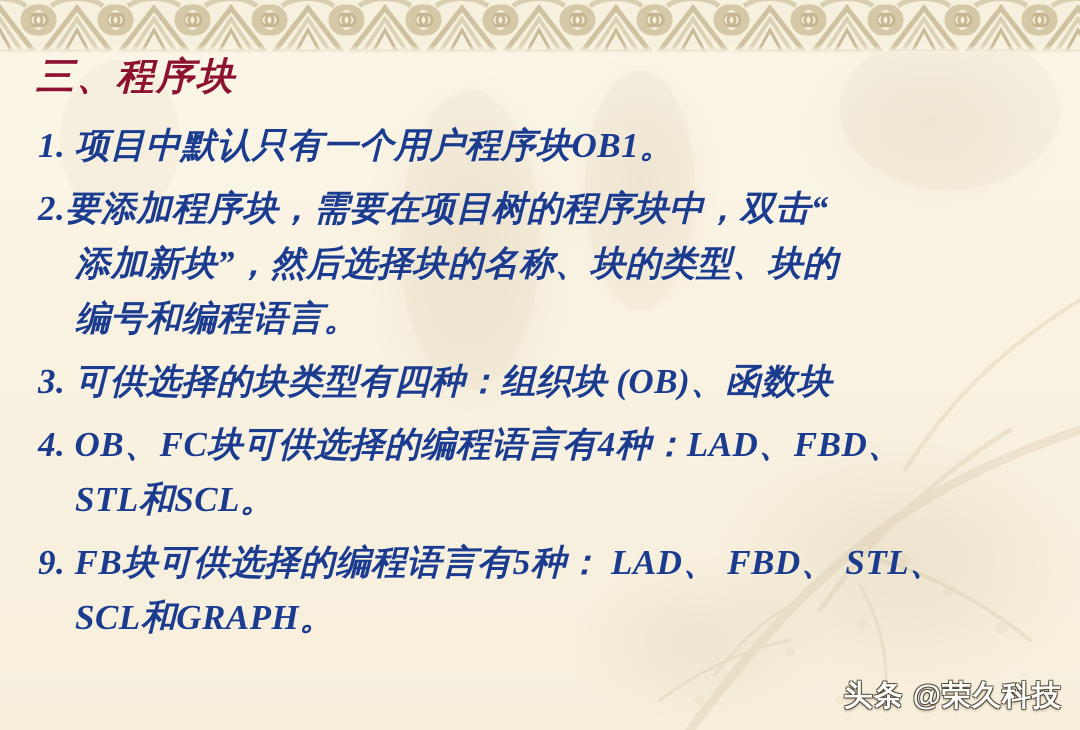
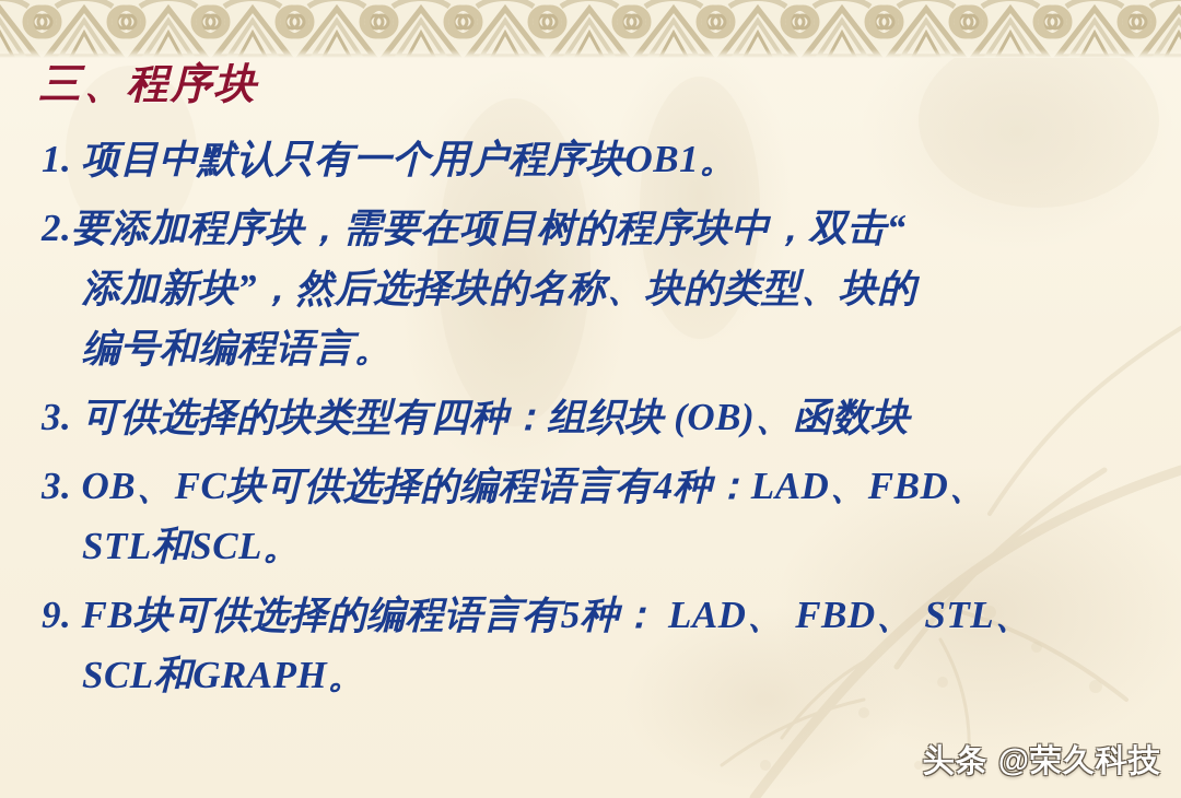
  三、程序块
  1. 项目中默认只有一个用户程序块OB1。
  2.要添加程序块，需要在项目树的程序块中，双击“
  添加新块”，然后选择块的名称、块的类型、块的
  编号和编程语言。
  3. 可供选择的块类型有四种：组织块 (OB)、函数块
- 4. OB、FC块可供选择的编程语言有4种：LAD、FBD、
+ 3. OB、FC块可供选择的编程语言有4种：LAD、FBD、
  STL和SCL。
  9. FB块可供选择的编程语言有5种： LAD、 FBD、 STL、
  SCL和GRAPH。
  头条 @荣久科技
